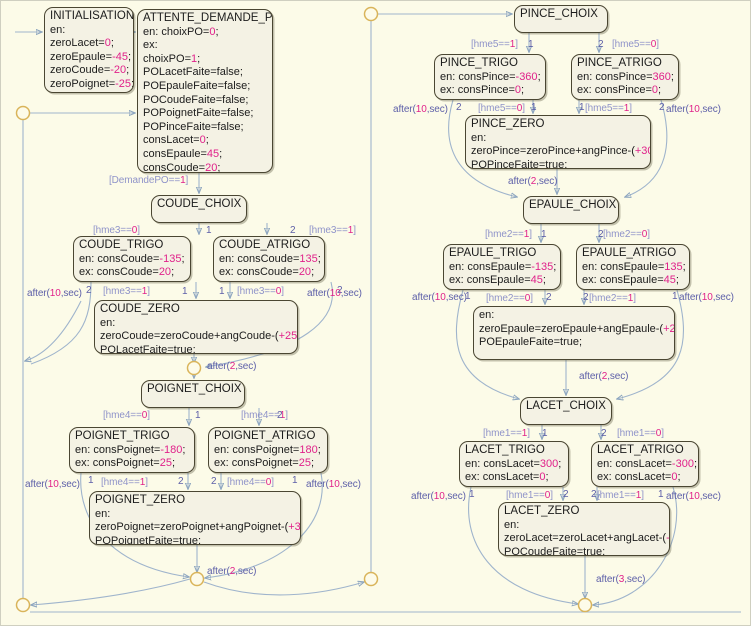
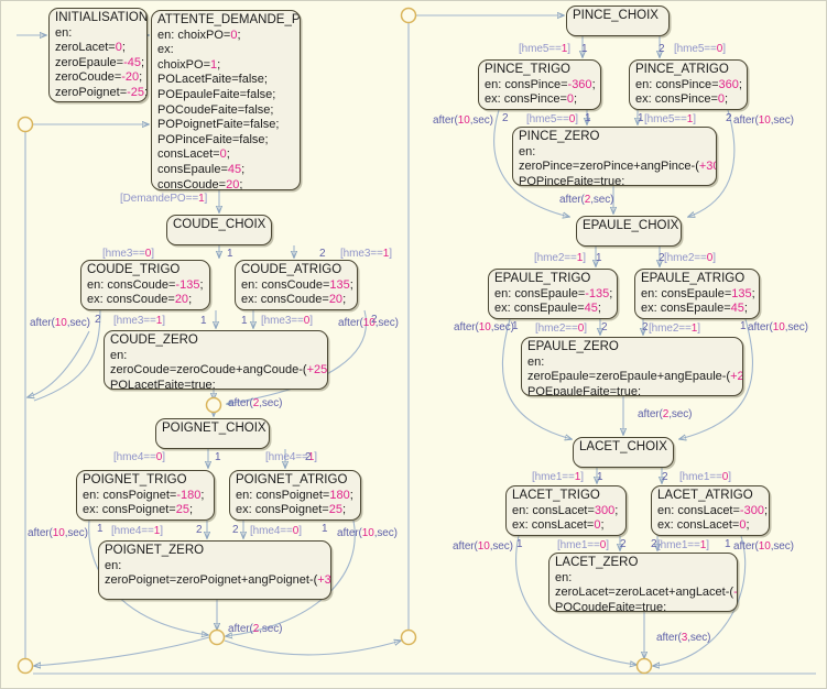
  INITIALISATION
  en:
  zeroLacet=0;
  zeroEpaule=-45;
  zeroCoude=-20;
  zeroPoignet=-25;
  ATTENTE_DEMANDE_P
  en: choixPO=0;
  ex:
  choixPO=1;
  POLacetFaite=false;
  POEpauleFaite=false;
  POCoudeFaite=false;
  POPoignetFaite=false;
  POPinceFaite=false;
  consLacet=0;
  consEpaule=45;
  consCoude=20;
  COUDE_CHOIX
  COUDE_TRIGO
  en: consCoude=-135;
  ex: consCoude=20;
  COUDE_ATRIGO
  en: consCoude=135;
  ex: consCoude=20;
  COUDE_ZERO
  en:
  zeroCoude=zeroCoude+angCoude-(+25
  POLacetFaite=true;
  POIGNET_CHOIX
  POIGNET_TRIGO
  en: consPoignet=-180;
  ex: consPoignet=25;
  POIGNET_ATRIGO
  en: consPoignet=180;
  ex: consPoignet=25;
  POIGNET_ZERO
  en:
  zeroPoignet=zeroPoignet+angPoignet-(+3
- POPoignetFaite=true;
  PINCE_CHOIX
  PINCE_TRIGO
  en: consPince=-360;
  ex: consPince=0;
  PINCE_ATRIGO
  en: consPince=360;
  ex: consPince=0;
  PINCE_ZERO
  en:
  zeroPince=zeroPince+angPince-(+3
  POPinceFaite=true;
  EPAULE_CHOIX
  EPAULE_TRIGO
  en: consEpaule=-135;
  ex: consEpaule=45;
  EPAULE_ATRIGO
  en: consEpaule=135;
  ex: consEpaule=45;
+ EPAULE_ZERO
  en:
  zeroEpaule=zeroEpaule+angEpaule-(+2
  POEpauleFaite=true;
  LACET_CHOIX
  LACET_TRIGO
  en: consLacet=300;
  ex: consLacet=0;
  LACET_ATRIGO
  en: consLacet=-300;
  ex: consLacet=0;
  LACET_ZERO
  en:
  zeroLacet=zeroLacet+angLacet-(-
  POCoudeFaite=true;
  [DemandePO==1]
  [hme3==0]
  [hme3==1]
  [hme3==1]
  [hme3==0]
  after(10,sec)
  after(10,sec)
  after(2,sec)
  [hme4==0]
  [hme4==1]
  [hme4==1]
  [hme4==0]
  after(10,sec)
  after(10,sec)
  after(2,sec)
  [hme5==1]
  [hme5==0]
  [hme5==0]
  [hme5==1]
  after(10,sec)
  after(10,sec)
  after(2,sec)
  [hme2==1]
  [hme2==0]
  [hme2==0]
  [hme2==1]
  after(10,sec)
  after(10,sec)
  after(2,sec)
  [hme1==1]
  [hme1==0]
  [hme1==0]
  [hme1==1]
  after(10,sec)
  after(10,sec)
  after(3,sec)
  1
  2
  1
  1
  2
  2
  1
  2
  2
  2
  1
  1
  1
  2
  1
  1
  2
  2
  1
  2
  2
  2
  1
  1
  1
  2
  2
  2
  1
  1
